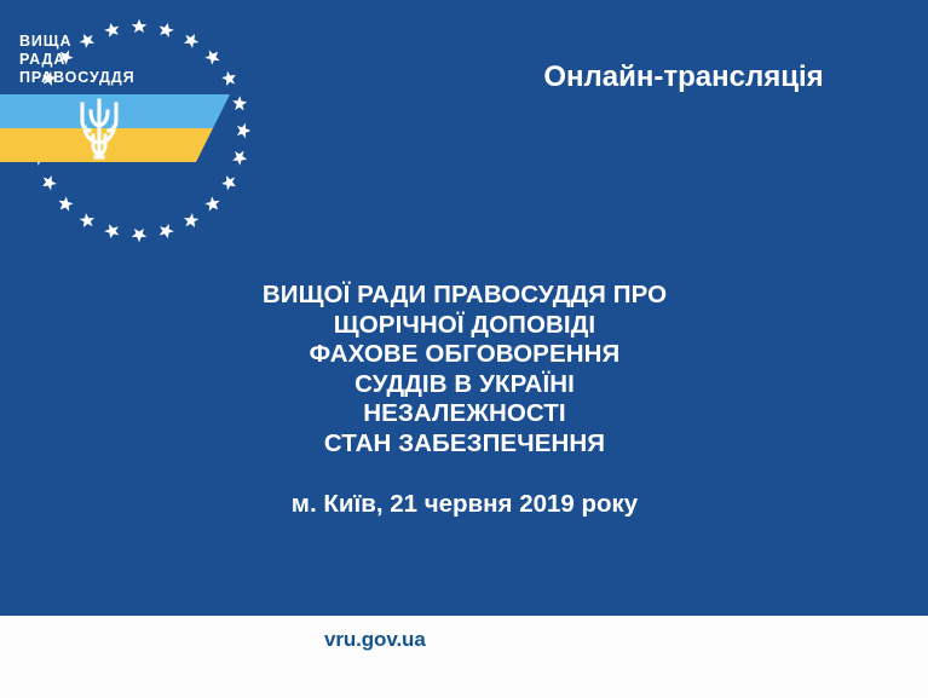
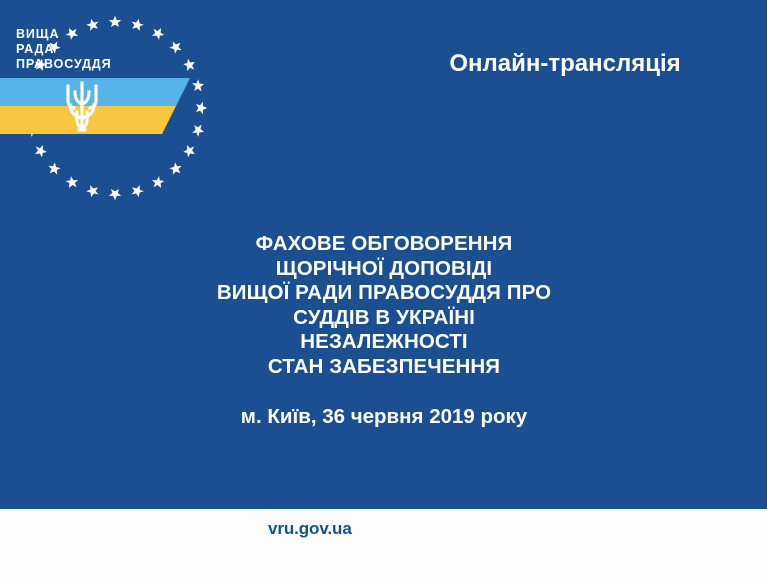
  ВИЩА
  РАДА
  ПРАВОСУДДЯ
  Онлайн-трансляція
- ВИЩОЇ РАДИ ПРАВОСУДДЯ ПРО
+ ФАХОВЕ ОБГОВОРЕННЯ
  ЩОРІЧНОЇ ДОПОВІДІ
- ФАХОВЕ ОБГОВОРЕННЯ
+ ВИЩОЇ РАДИ ПРАВОСУДДЯ ПРО
  СУДДІВ В УКРАЇНІ
  НЕЗАЛЕЖНОСТІ
  СТАН ЗАБЕЗПЕЧЕННЯ
- м. Київ, 21 червня 2019 року
+ м. Київ, 36 червня 2019 року
  vru.gov.ua
